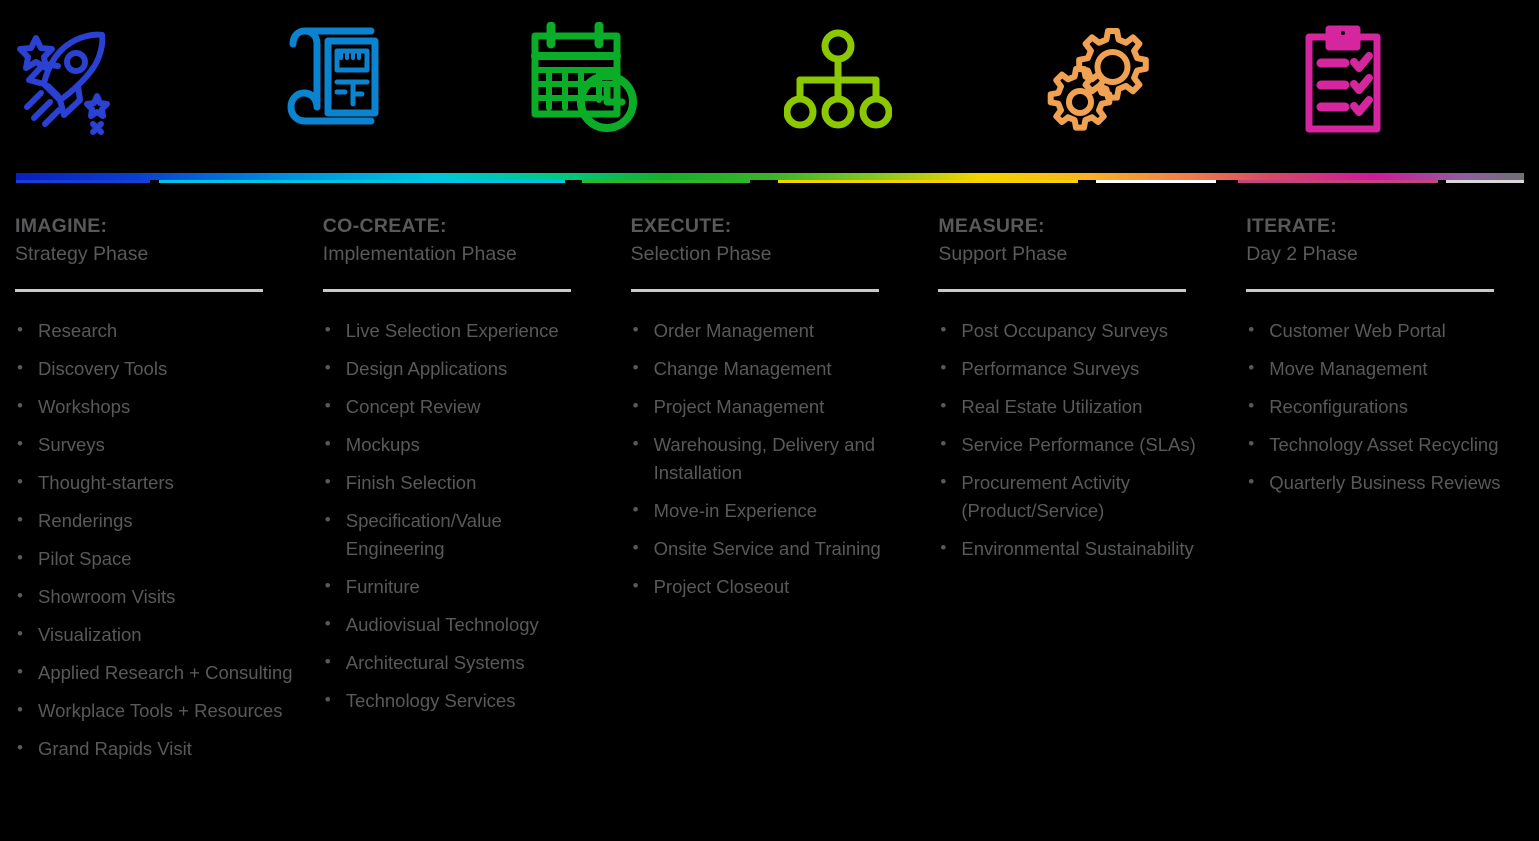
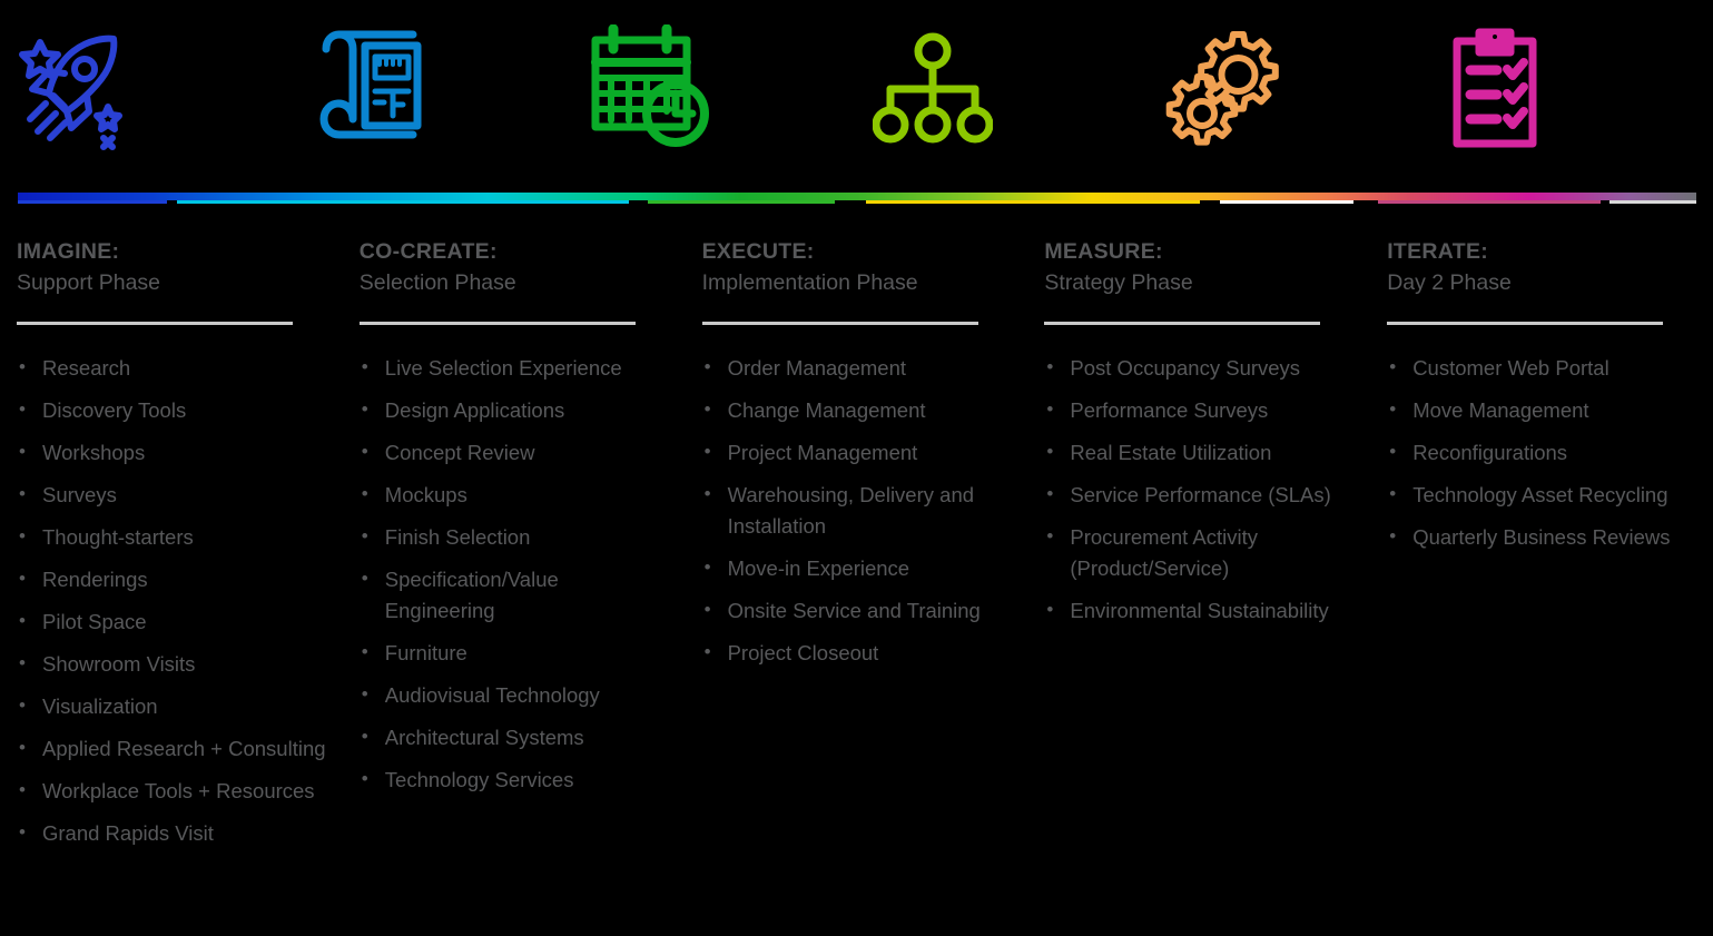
  IMAGINE:
- Strategy Phase
+ Support Phase
  Research
  Discovery Tools
  Workshops
  Surveys
  Thought-starters
  Renderings
  Pilot Space
  Showroom Visits
  Visualization
  Applied Research + Consulting
  Workplace Tools + Resources
  Grand Rapids Visit
  CO-CREATE:
- Implementation Phase
+ Selection Phase
  Live Selection Experience
  Design Applications
  Concept Review
  Mockups
  Finish Selection
  Specification/Value Engineering
  Furniture
  Audiovisual Technology
  Architectural Systems
  Technology Services
  EXECUTE:
- Selection Phase
+ Implementation Phase
  Order Management
  Change Management
  Project Management
  Warehousing, Delivery and Installation
  Move-in Experience
  Onsite Service and Training
  Project Closeout
  MEASURE:
- Support Phase
+ Strategy Phase
  Post Occupancy Surveys
  Performance Surveys
  Real Estate Utilization
  Service Performance (SLAs)
  Procurement Activity (Product/Service)
  Environmental Sustainability
  ITERATE:
  Day 2 Phase
  Customer Web Portal
  Move Management
  Reconfigurations
  Technology Asset Recycling
  Quarterly Business Reviews
